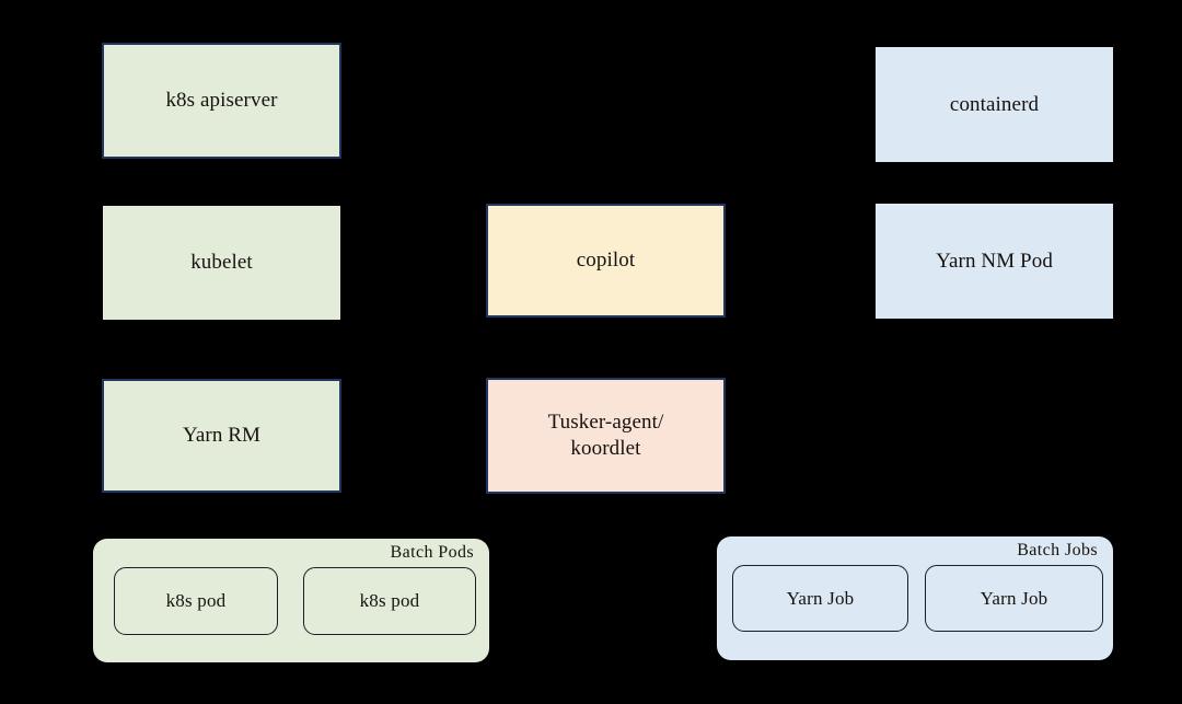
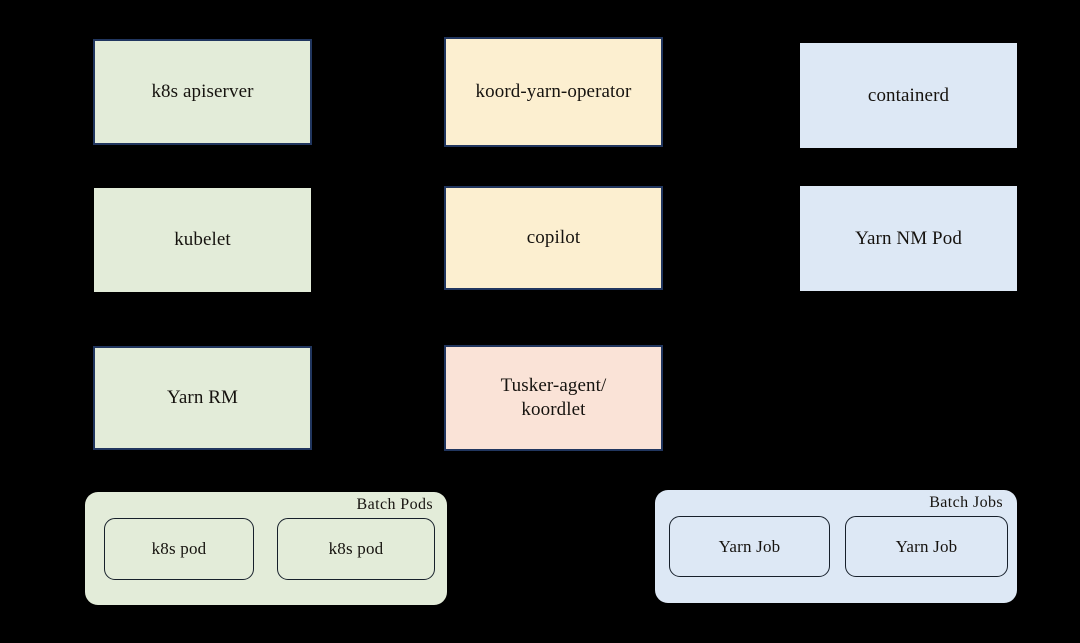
  k8s apiserver
+ koord-yarn-operator
  containerd
  kubelet
  copilot
  Yarn NM Pod
  Yarn RM
  Tusker-agent/
  koordlet
  Batch Pods
  k8s pod
  k8s pod
  Batch Jobs
  Yarn Job
  Yarn Job
